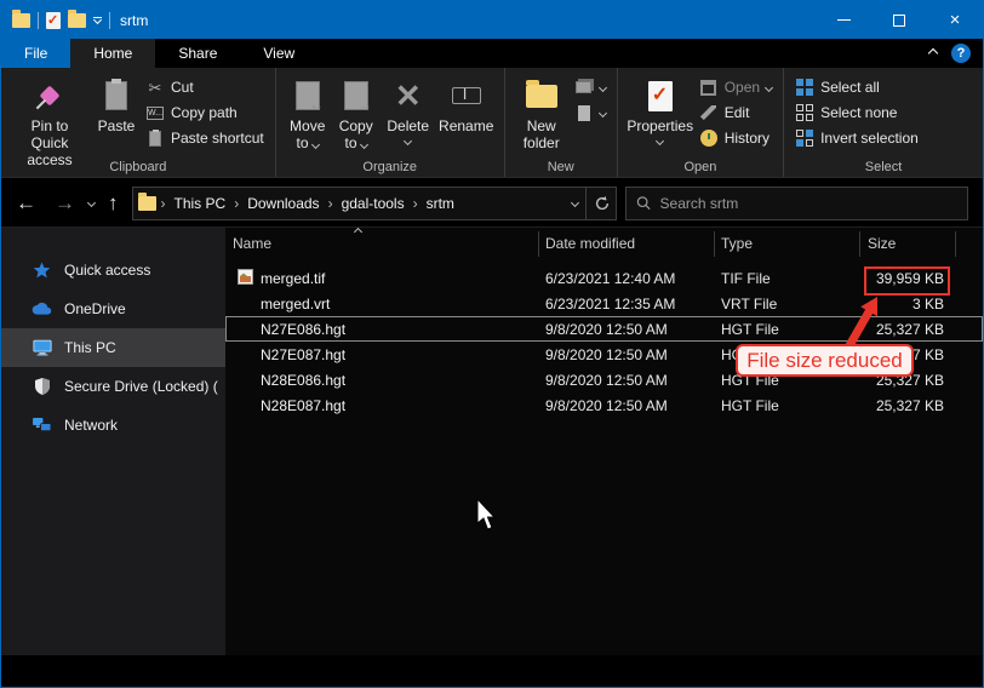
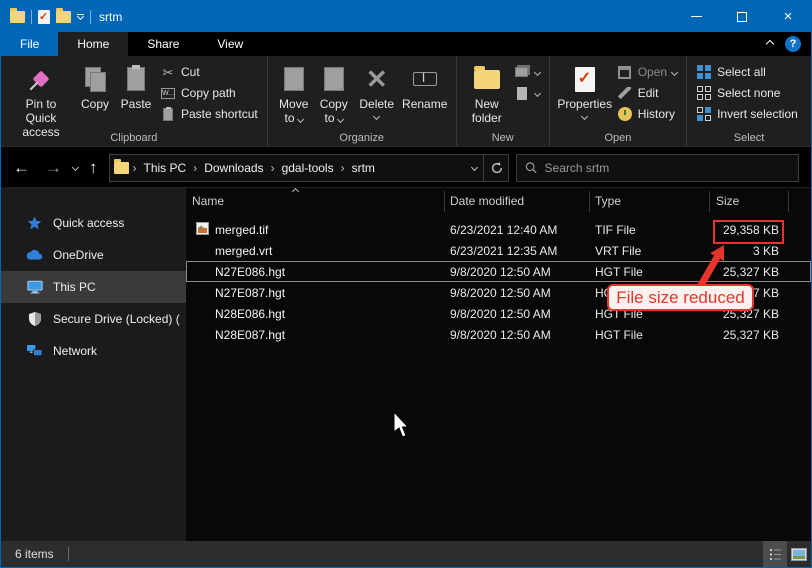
  srtm
  ×
  File
  Home
  Share
  View
  ?
  Pin to Quick access
+ Copy
  Paste
  ✂
  Cut
  Copy path
  Paste shortcut
  Clipboard
  Move to
  Copy to
  ✕
  Delete
  Rename
  Organize
  New folder
  New
  Properties
  Open
  Edit
  History
  Open
  Select all
  Select none
  Invert selection
  Select
  ←
  →
  ↑
  ›
  This PC
  ›
  Downloads
  ›
  gdal-tools
  ›
  srtm
  Search srtm
  Quick access
  OneDrive
  This PC
  Secure Drive (Locked) (
  Network
  Name
  Date modified
  Type
  Size
  merged.tif
  6/23/2021 12:40 AM
  TIF File
- 39,959 KB
+ 29,358 KB
  merged.vrt
  6/23/2021 12:35 AM
  VRT File
  3 KB
  N27E086.hgt
  9/8/2020 12:50 AM
  HGT File
  25,327 KB
  N27E087.hgt
  9/8/2020 12:50 AM
  N28E086.hgt
  9/8/2020 12:50 AM
  HGT File
  25,327 KB
  N28E087.hgt
  9/8/2020 12:50 AM
  HGT File
  25,327 KB
  File size reduced
+ 6 items
